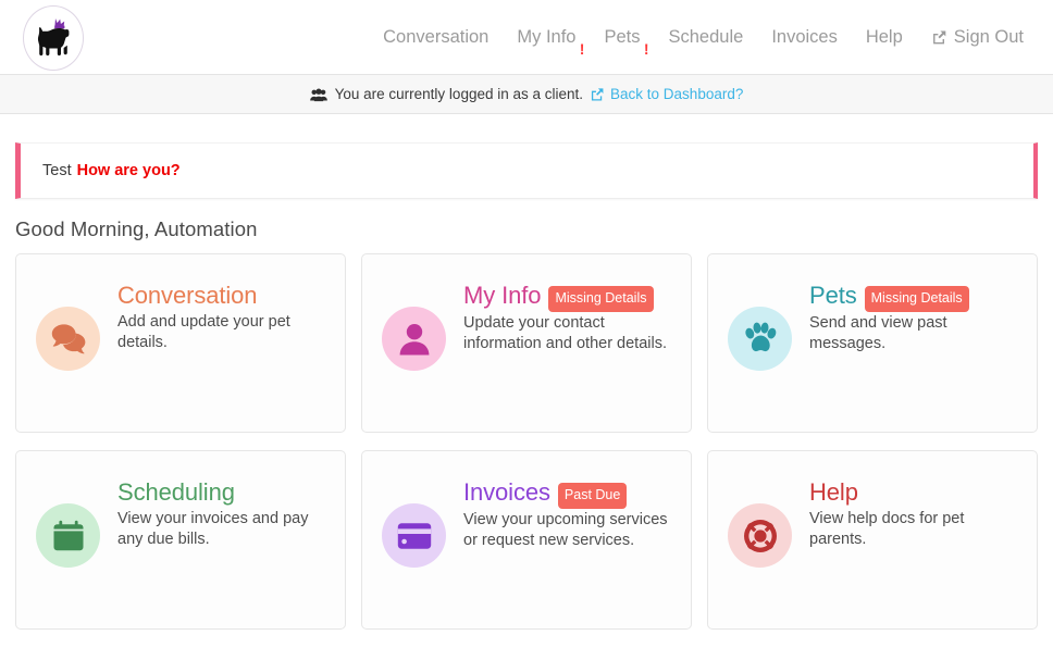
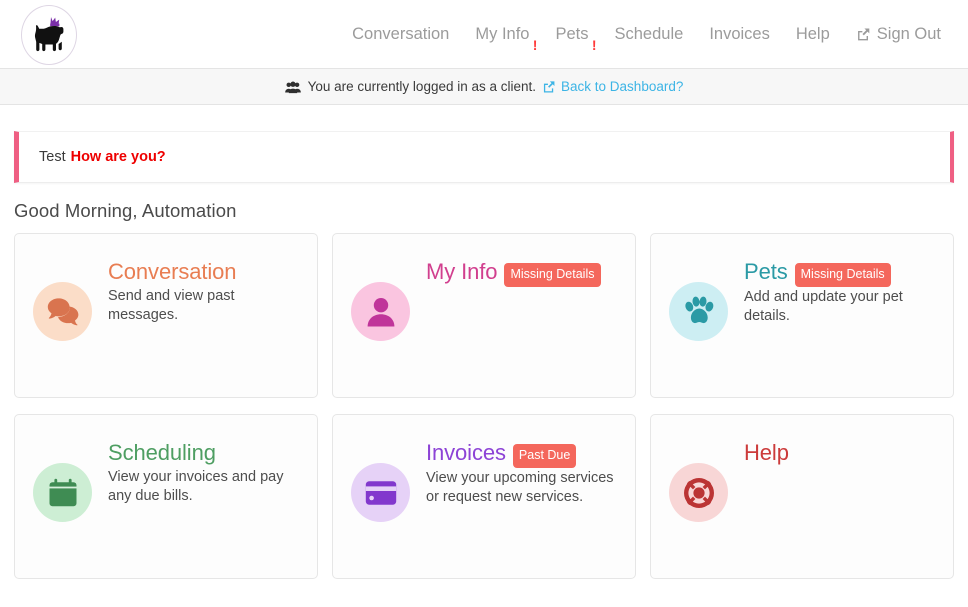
  Conversation
  My Info
  !
  Pets
  !
  Schedule
  Invoices
  Help
  Sign Out
  You are currently logged in as a client.
  Back to Dashboard?
  Test
  How are you?
  Good Morning, Automation
  Conversation
- Add and update your pet details.
+ Send and view past messages.
  My Info
  Missing Details
- Update your contact information and other details.
  Pets
  Missing Details
- Send and view past messages.
+ Add and update your pet details.
  Scheduling
  View your invoices and pay any due bills.
  Invoices
  Past Due
  View your upcoming services or request new services.
  Help
- View help docs for pet parents.
